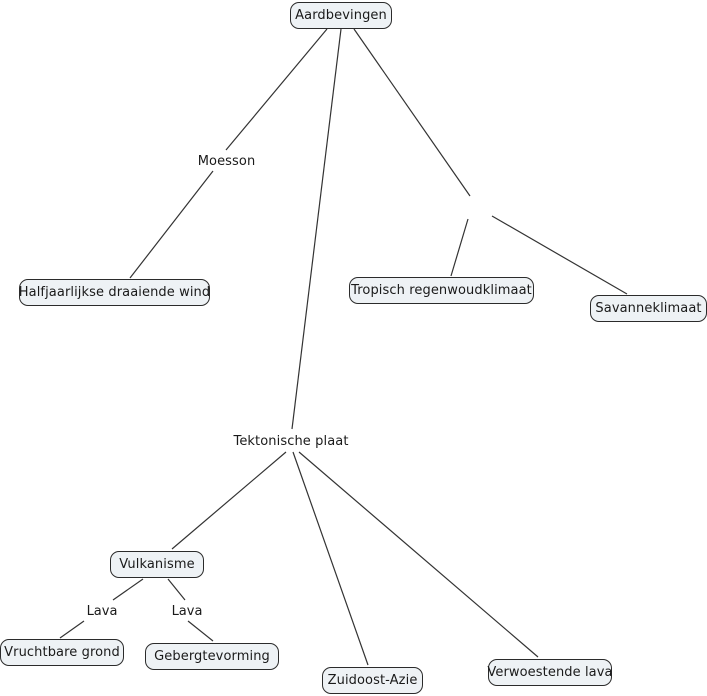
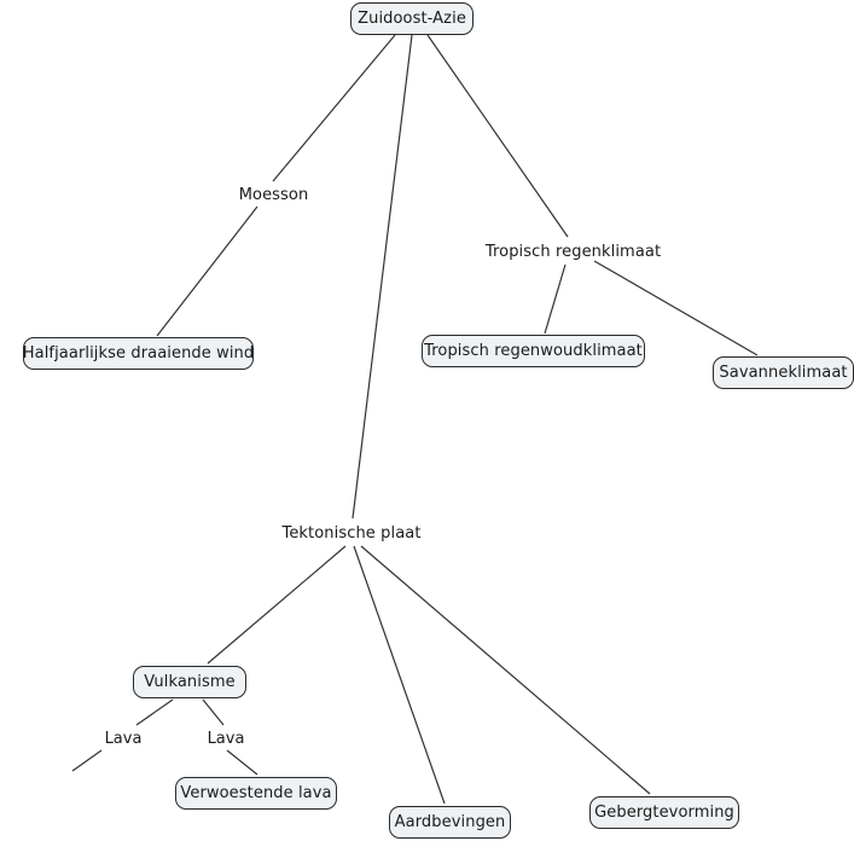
- Aardbevingen
+ Zuidoost-Azie
  Moesson
+ Tropisch regenklimaat
  Halfjaarlijkse draaiende wind
  Tropisch regenwoudklimaat
  Savanneklimaat
  Tektonische plaat
  Vulkanisme
- Vruchtbare grond
- Gebergtevorming
+ Verwoestende lava
- Zuidoost-Azie
+ Aardbevingen
- Verwoestende lava
+ Gebergtevorming
  Lava
  Lava
